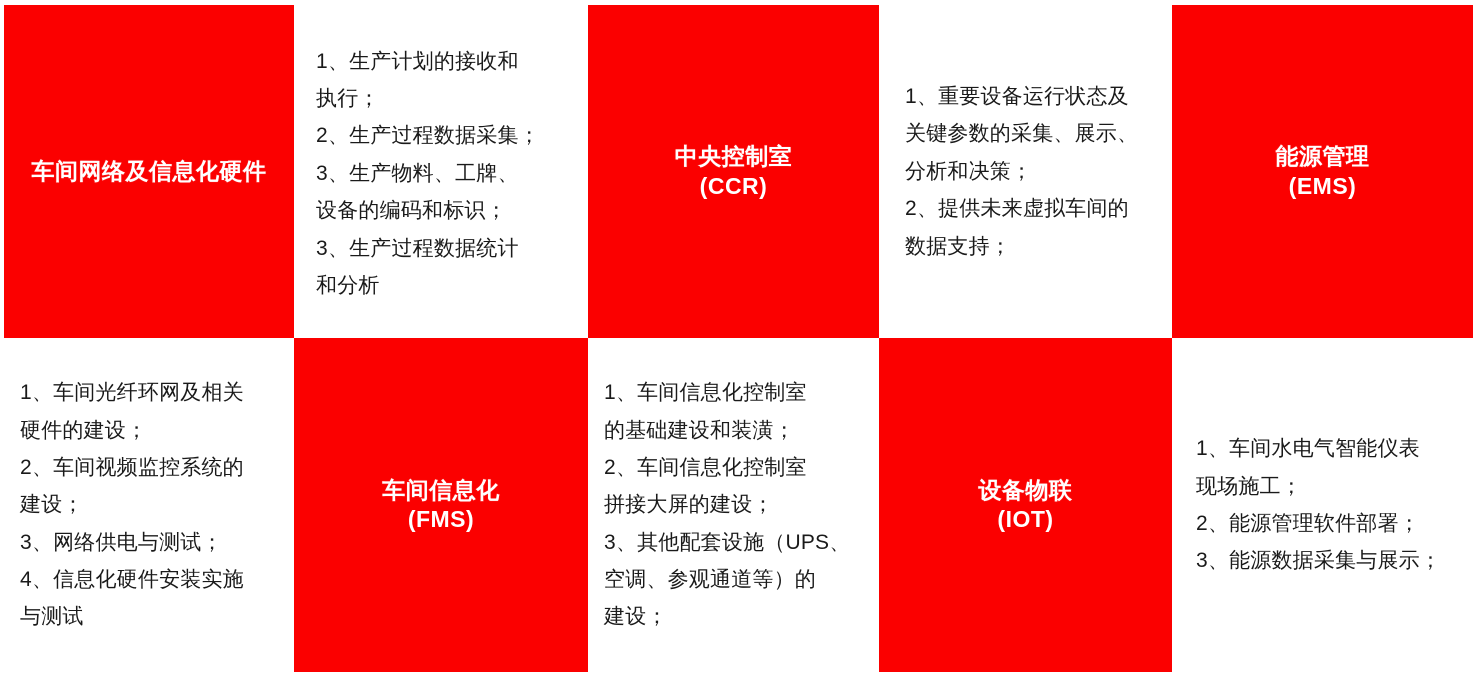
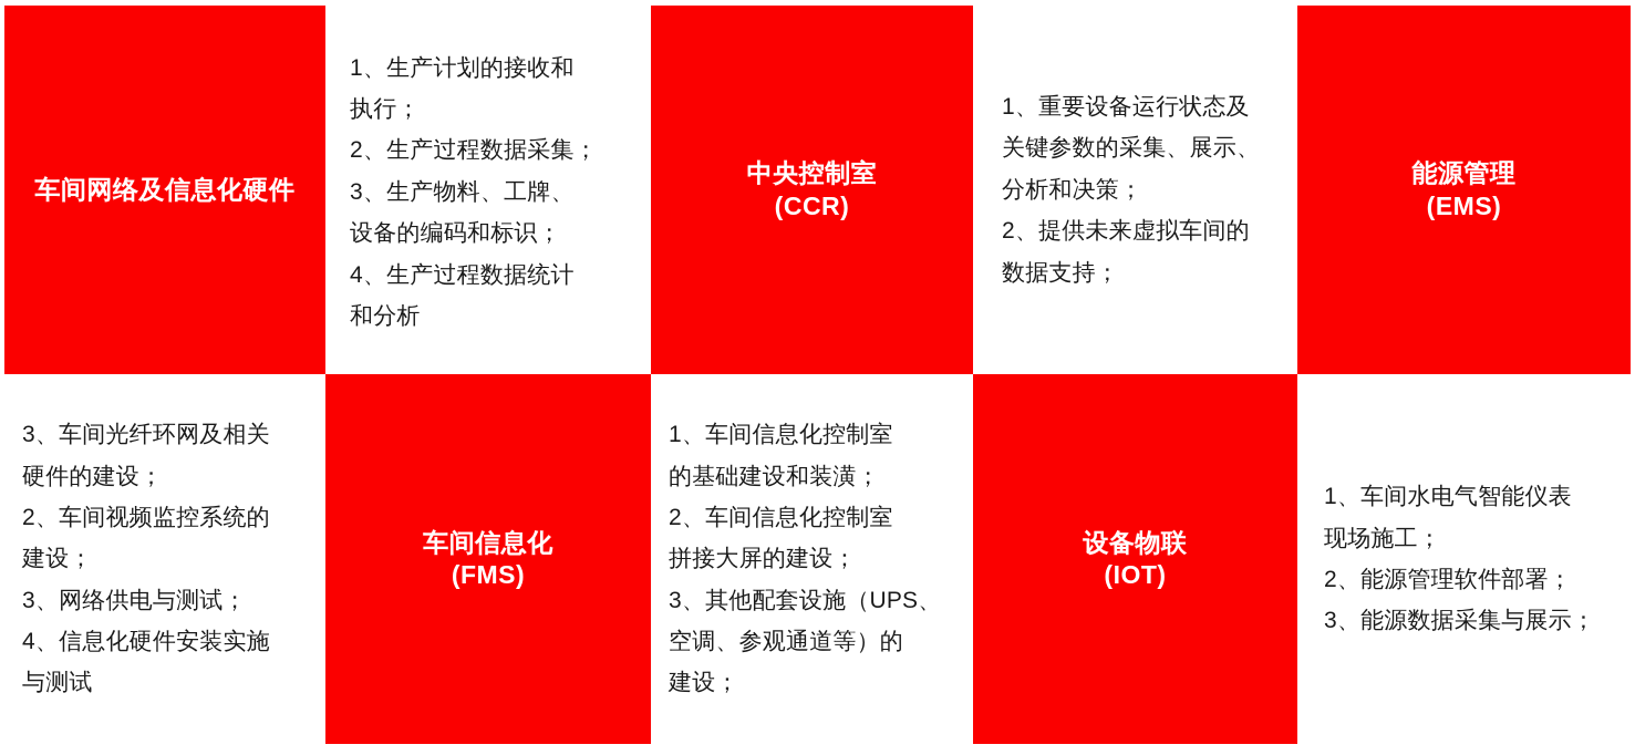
  车间网络及信息化硬件
  1、生产计划的接收和
  执行；
  2、生产过程数据采集；
  3、生产物料、工牌、
  设备的编码和标识；
- 3、生产过程数据统计
+ 4、生产过程数据统计
  和分析
  中央控制室
  (CCR)
  1、重要设备运行状态及
  关键参数的采集、展示、
  分析和决策；
  2、提供未来虚拟车间的
  数据支持；
  能源管理
  (EMS)
- 1、车间光纤环网及相关
+ 3、车间光纤环网及相关
  硬件的建设；
  2、车间视频监控系统的
  建设；
  3、网络供电与测试；
  4、信息化硬件安装实施
  与测试
  车间信息化
  (FMS)
  1、车间信息化控制室
  的基础建设和装潢；
  2、车间信息化控制室
  拼接大屏的建设；
  3、其他配套设施（UPS、
  空调、参观通道等）的
  建设；
  设备物联
  (IOT)
  1、车间水电气智能仪表
  现场施工；
  2、能源管理软件部署；
  3、能源数据采集与展示；
